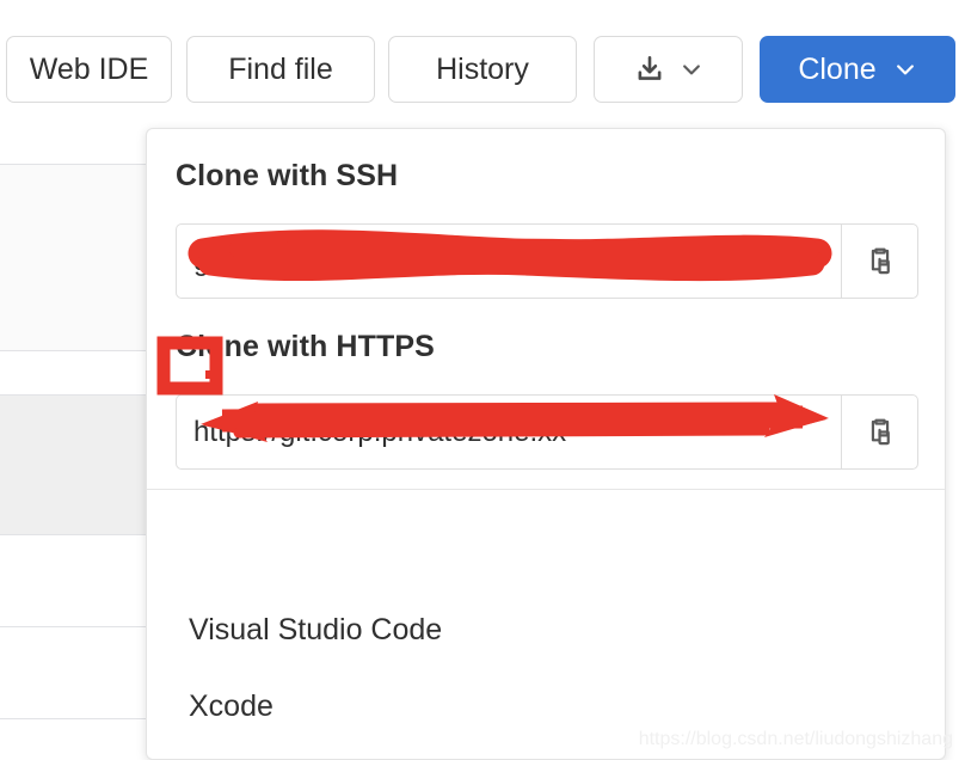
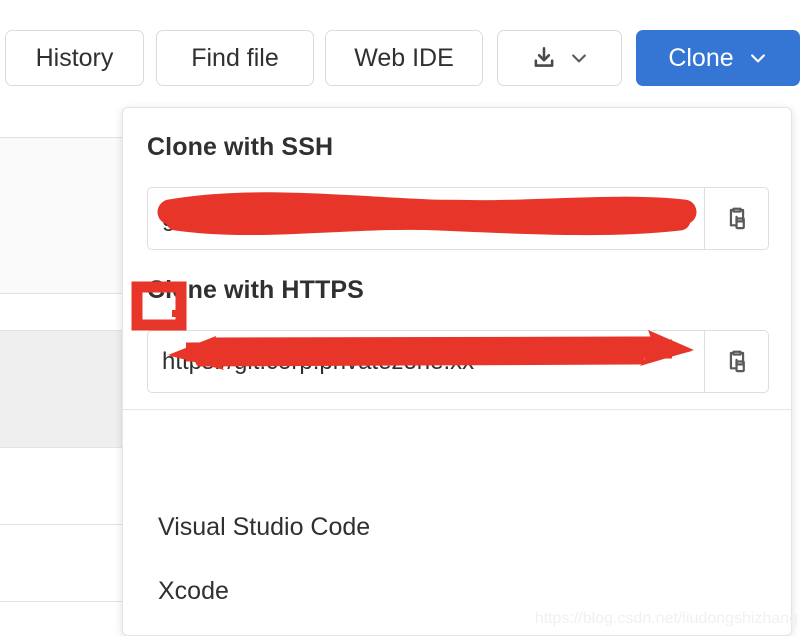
- Web IDE
+ History
  Find file
- History
+ Web IDE
  Clone
  Clone with SSH
  ne with HTTPS
  Visual Studio Code
  Xcode
  https://blog.csdn.net/liudongshizhang
